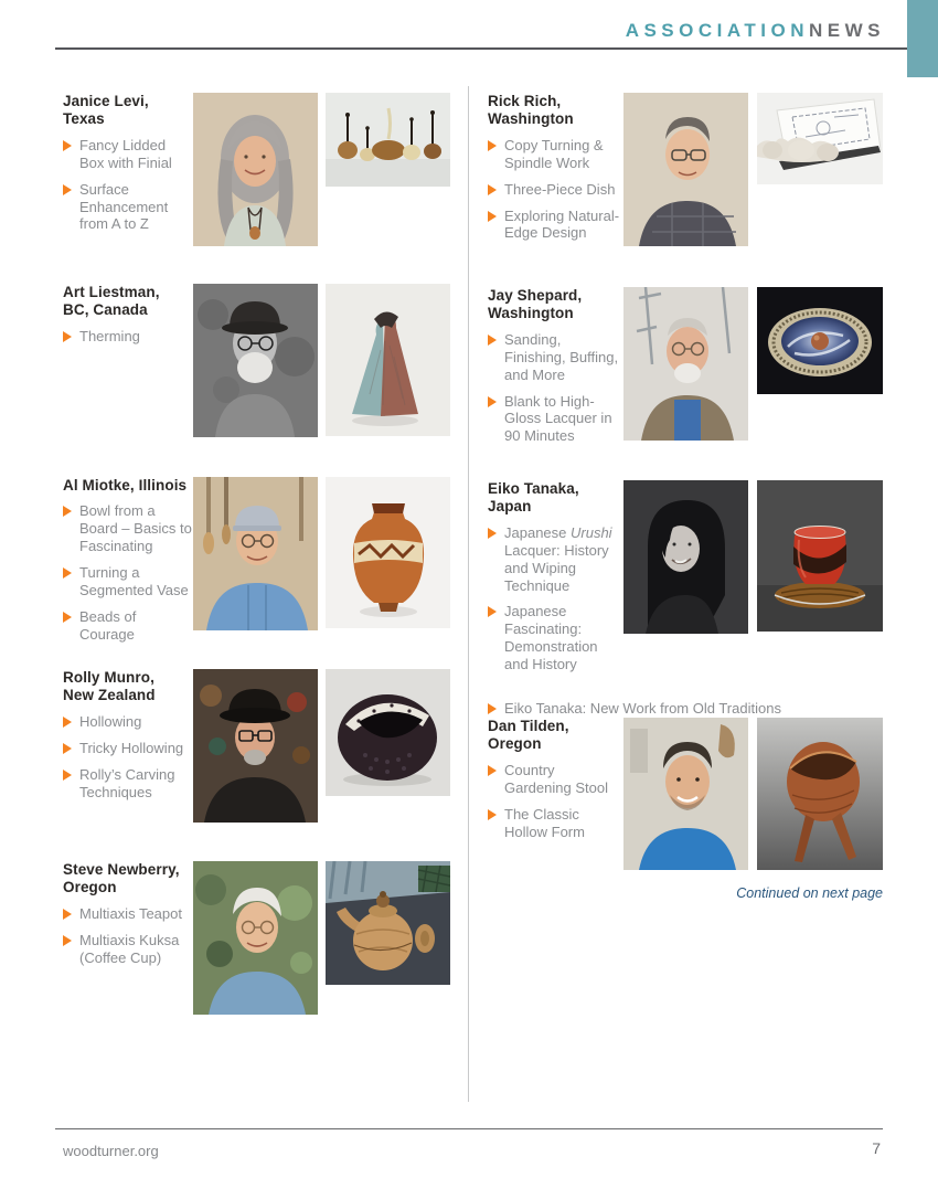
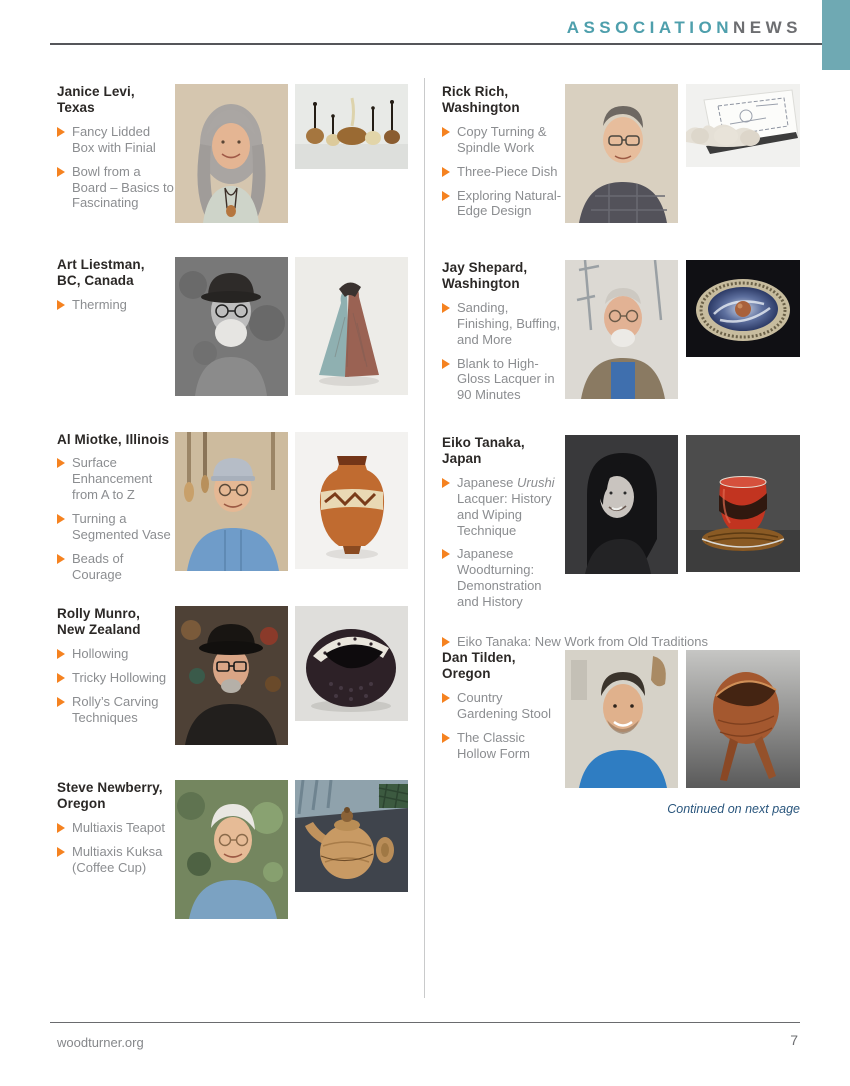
  ASSOCIATIONNEWS
  Janice Levi, Texas
  Fancy Lidded Box with Finial
- Surface Enhancement from A to Z
+ Bowl from a Board – Basics to Fascinating
  Art Liestman,
  BC, Canada
  Therming
  Al Miotke, Illinois
- Bowl from a Board – Basics to Fascinating
+ Surface Enhancement from A to Z
  Turning a Segmented Vase
  Beads of Courage
  Rolly Munro,
  New Zealand
  Hollowing
  Tricky Hollowing
  Rolly’s Carving Techniques
  Steve Newberry,
  Oregon
  Multiaxis Teapot
  Multiaxis Kuksa (Coffee Cup)
  Rick Rich,
  Washington
  Copy Turning & Spindle Work
  Three-Piece Dish
  Exploring Natural-Edge Design
  Jay Shepard,
  Washington
  Sanding, Finishing, Buffing, and More
  Blank to High-Gloss Lacquer in 90 Minutes
  Eiko Tanaka,
  Japan
  Japanese Urushi Lacquer: History and Wiping Technique
- Japanese Fascinating: Demonstration and History
+ Japanese Woodturning: Demonstration and History
  Eiko Tanaka: New Work from Old Traditions
  Dan Tilden,
  Oregon
  Country Gardening Stool
  The Classic Hollow Form
  Continued on next page
  woodturner.org
  7
